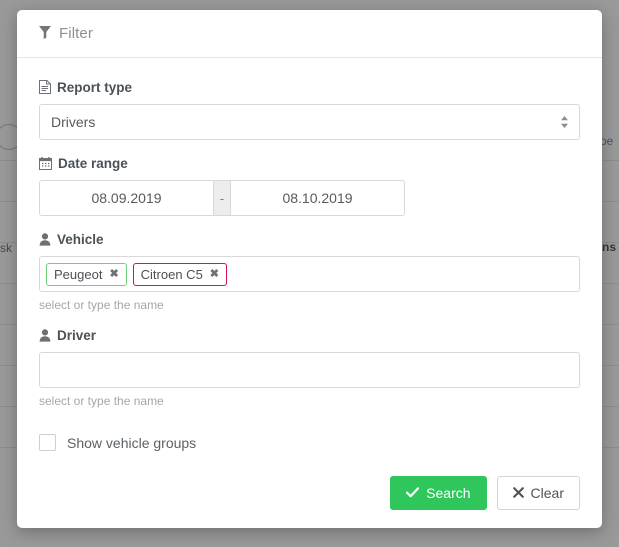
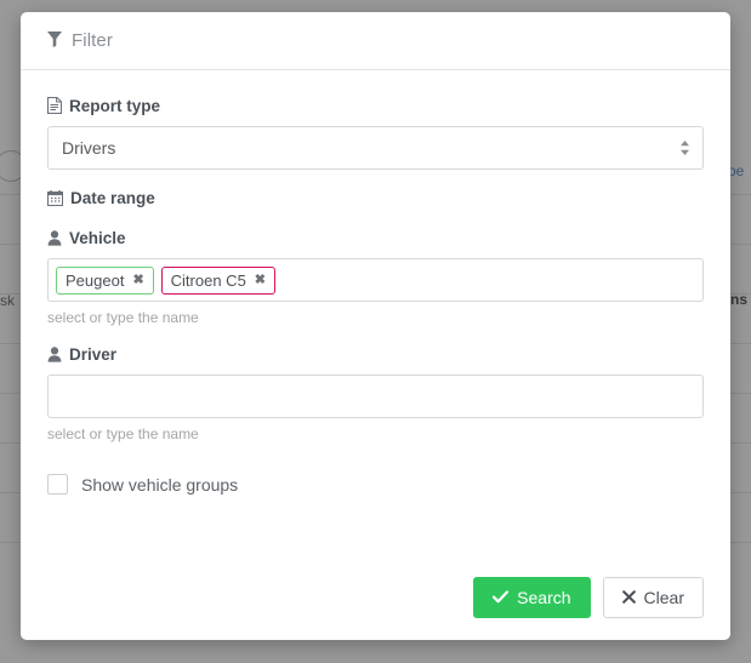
  sk
  oe
  ns
  Filter
  Report type
  Drivers
  Date range
- 08.09.2019
- -
- 08.10.2019
  Vehicle
  Peugeot
  ✖
  Citroen C5
  ✖
  select or type the name
  Driver
  select or type the name
  Show vehicle groups
  Search
  Clear
